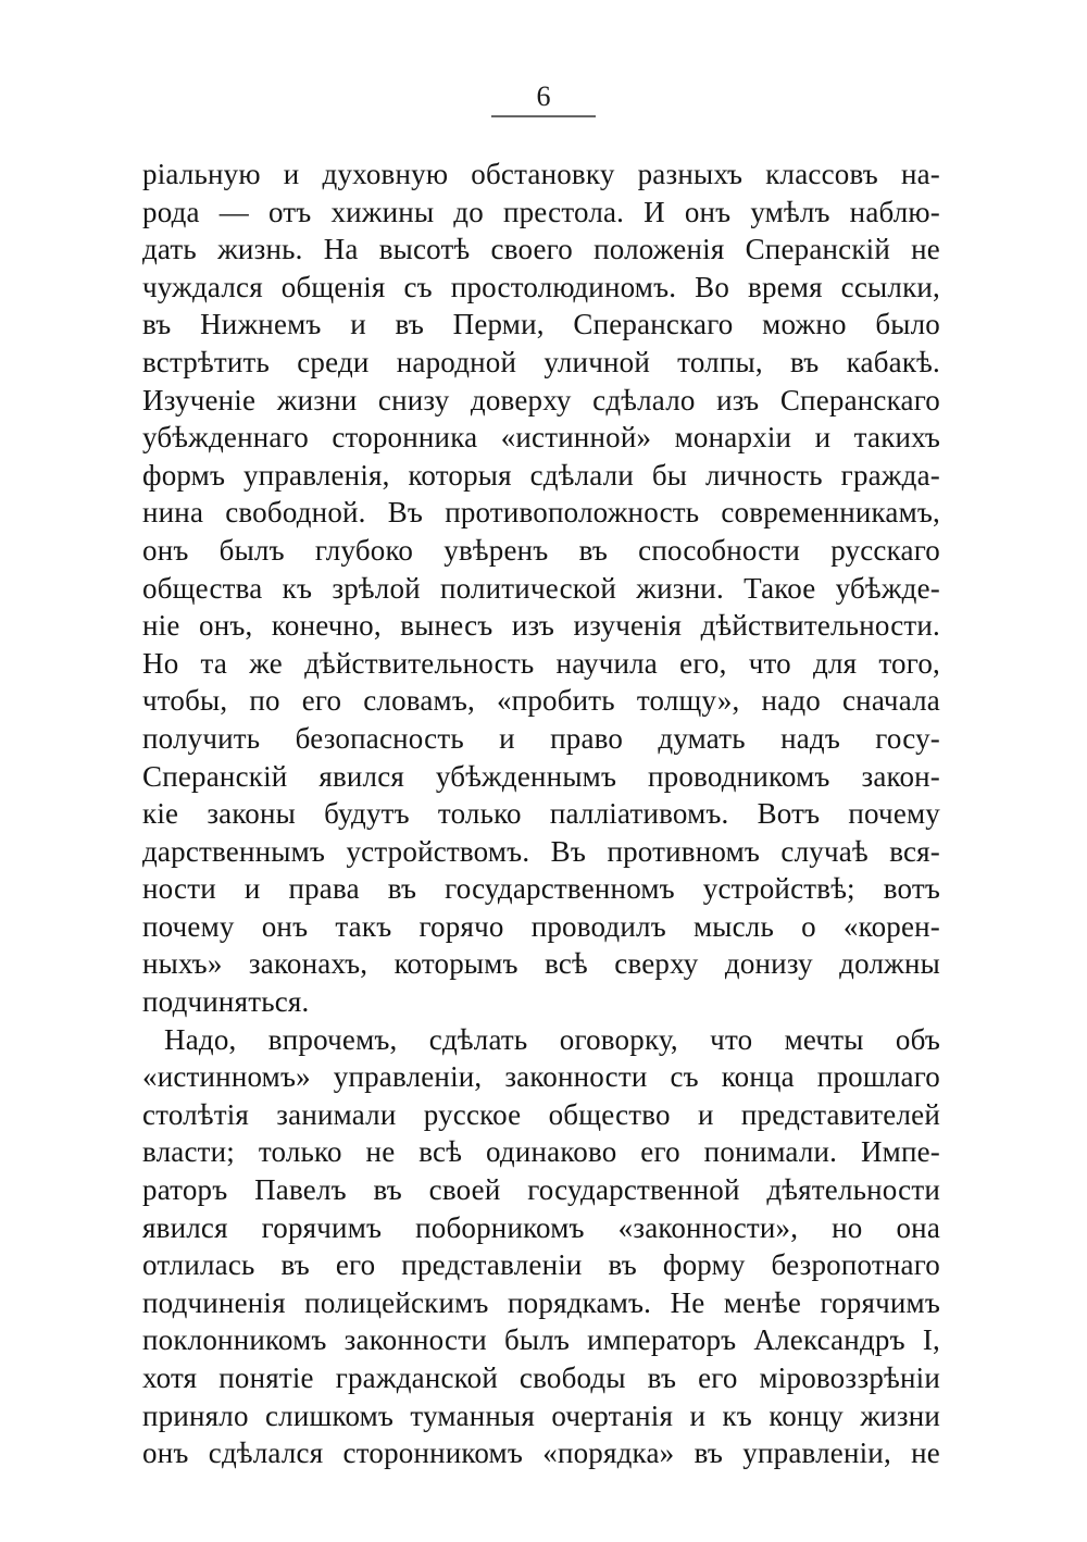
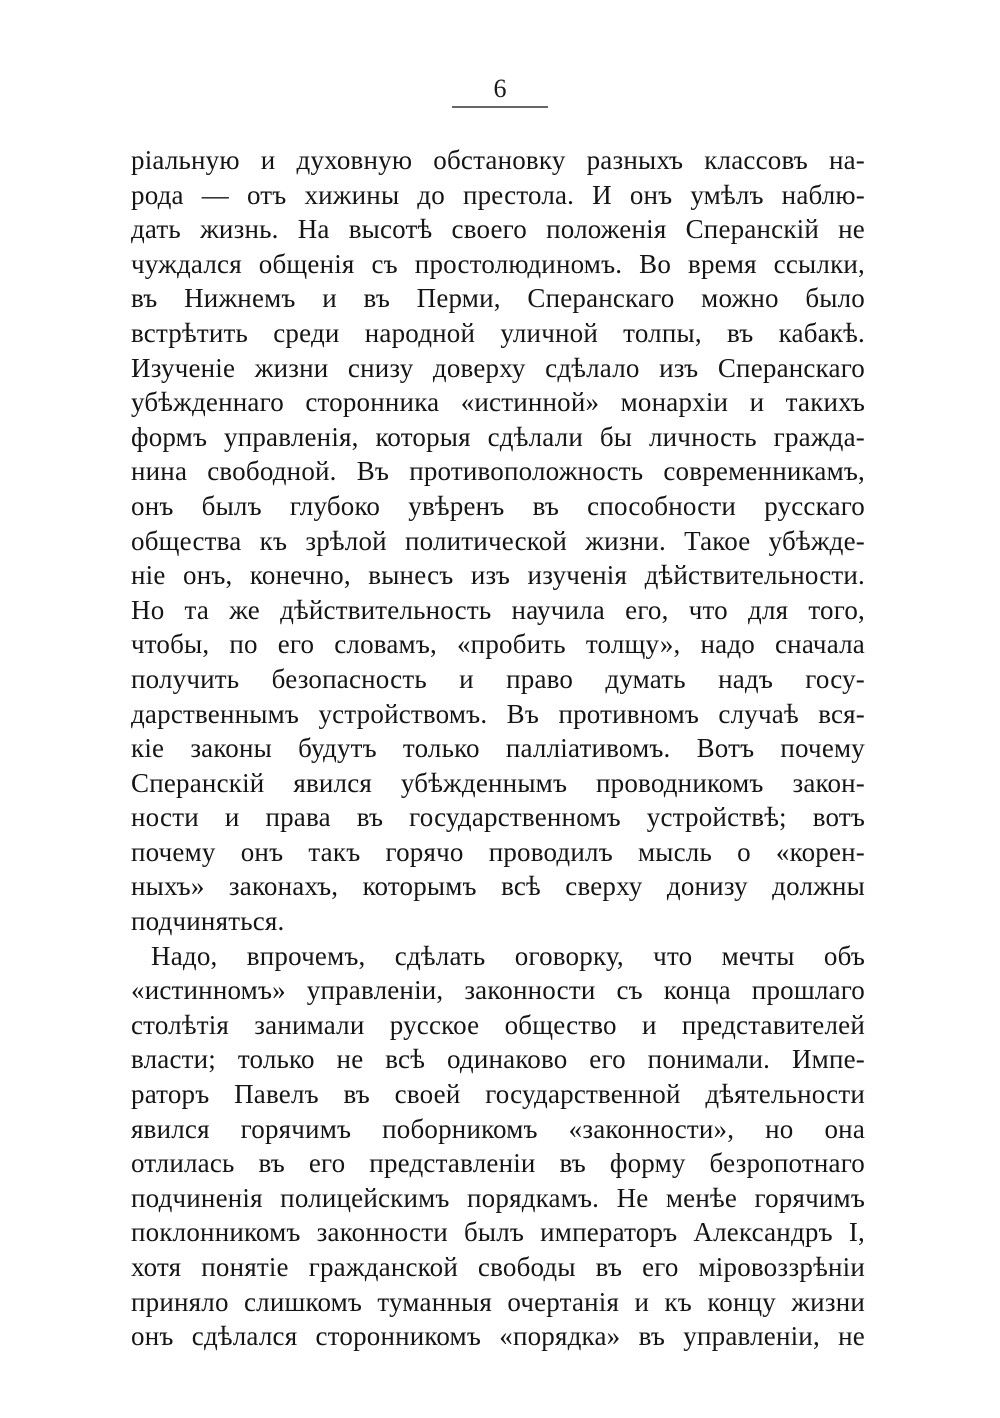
  6
  ріальную и духовную обстановку разныхъ классовъ на-
  рода — отъ хижины до престола. И онъ умѣлъ наблю-
  дать жизнь. На высотѣ своего положенія Сперанскій не
  чуждался общенія съ простолюдиномъ. Во время ссылки,
  въ Нижнемъ и въ Перми, Сперанскаго можно было
  встрѣтить среди народной уличной толпы, въ кабакѣ.
  Изученіе жизни снизу доверху сдѣлало изъ Сперанскаго
  убѣжденнаго сторонника «истинной» монархіи и такихъ
  формъ управленія, которыя сдѣлали бы личность гражда-
  нина свободной. Въ противоположность современникамъ,
  онъ былъ глубоко увѣренъ въ способности русскаго
  общества къ зрѣлой политической жизни. Такое убѣжде-
  ніе онъ, конечно, вынесъ изъ изученія дѣйствительности.
  Но та же дѣйствительность научила его, что для того,
  чтобы, по его словамъ, «пробить толщу», надо сначала
  получить безопасность и право думать надъ госу-
- Сперанскій явился убѣжденнымъ проводникомъ закон-
+ дарственнымъ устройствомъ. Въ противномъ случаѣ вся-
  кіе законы будутъ только палліативомъ. Вотъ почему
- дарственнымъ устройствомъ. Въ противномъ случаѣ вся-
+ Сперанскій явился убѣжденнымъ проводникомъ закон-
  ности и права въ государственномъ устройствѣ; вотъ
  почему онъ такъ горячо проводилъ мысль о «корен-
  ныхъ» законахъ, которымъ всѣ сверху донизу должны
  подчиняться.
  Надо, впрочемъ, сдѣлать оговорку, что мечты объ
  «истинномъ» управленіи, законности съ конца прошлаго
  столѣтія занимали русское общество и представителей
  власти; только не всѣ одинаково его понимали. Импе-
  раторъ Павелъ въ своей государственной дѣятельности
  явился горячимъ поборникомъ «законности», но она
  отлилась въ его представленіи въ форму безропотнаго
  подчиненія полицейскимъ порядкамъ. Не менѣе горячимъ
  поклонникомъ законности былъ императоръ Александръ I,
  хотя понятіе гражданской свободы въ его міровоззрѣніи
  приняло слишкомъ туманныя очертанія и къ концу жизни
  онъ сдѣлался сторонникомъ «порядка» въ управленіи, не
